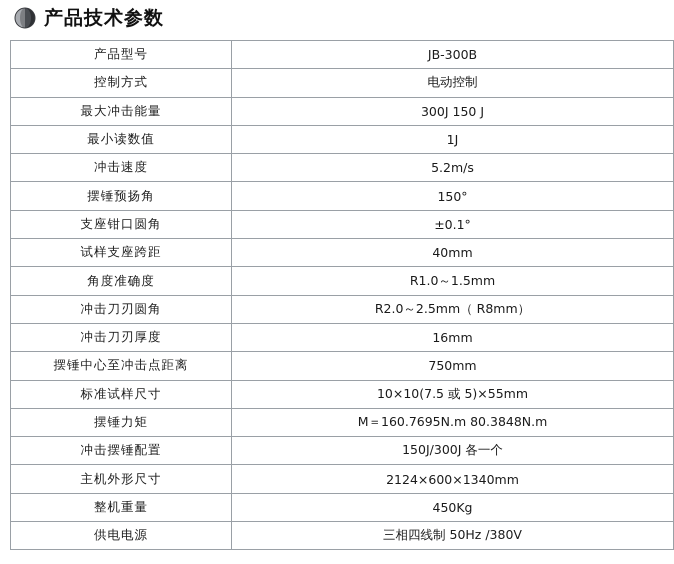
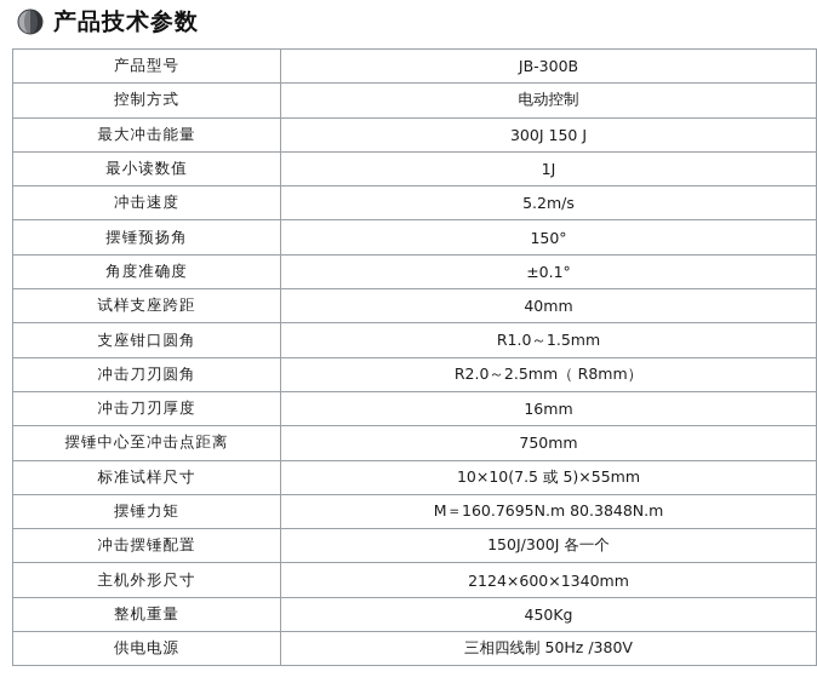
  产品技术参数
  产品型号	JB-300B
  控制方式	电动控制
  最大冲击能量	300J 150 J
  最小读数值	1J
  冲击速度	5.2m/s
  摆锤预扬角	150°
- 支座钳口圆角	±0.1°
+ 角度准确度	±0.1°
  试样支座跨距	40mm
- 角度准确度	R1.0～1.5mm
+ 支座钳口圆角	R1.0～1.5mm
  冲击刀刃圆角	R2.0～2.5mm（ R8mm）
  冲击刀刃厚度	16mm
  摆锤中心至冲击点距离	750mm
  标准试样尺寸	10×10(7.5 或 5)×55mm
  摆锤力矩	M＝160.7695N.m 80.3848N.m
  冲击摆锤配置	150J/300J 各一个
  主机外形尺寸	2124×600×1340mm
  整机重量	450Kg
  供电电源	三相四线制 50Hz /380V
